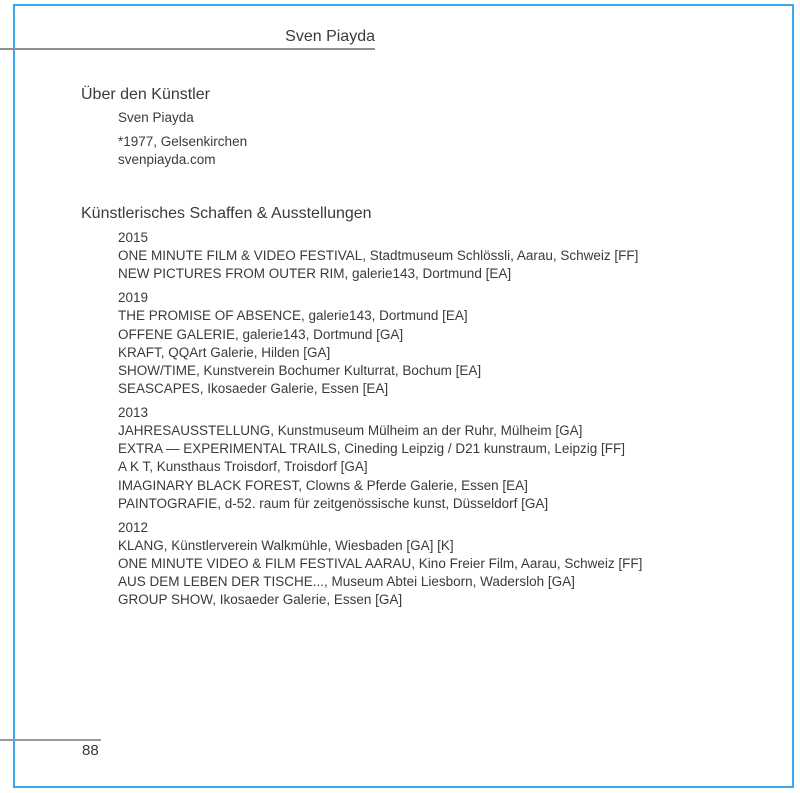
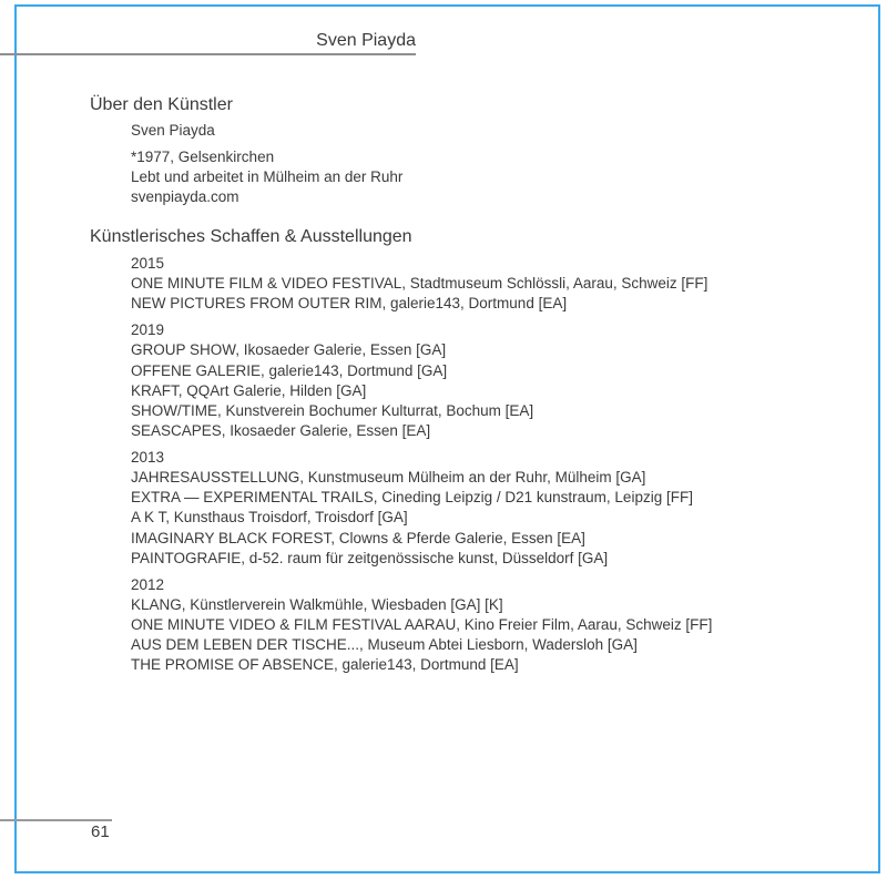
  Sven Piayda
  Über den Künstler
  Sven Piayda
  *1977, Gelsenkirchen
+ Lebt und arbeitet in Mülheim an der Ruhr
  svenpiayda.com
  Künstlerisches Schaffen & Ausstellungen
  2015
  ONE MINUTE FILM & VIDEO FESTIVAL, Stadtmuseum Schlössli, Aarau, Schweiz [FF]
  NEW PICTURES FROM OUTER RIM, galerie143, Dortmund [EA]
  2019
- THE PROMISE OF ABSENCE, galerie143, Dortmund [EA]
+ GROUP SHOW, Ikosaeder Galerie, Essen [GA]
  OFFENE GALERIE, galerie143, Dortmund [GA]
  KRAFT, QQArt Galerie, Hilden [GA]
  SHOW/TIME, Kunstverein Bochumer Kulturrat, Bochum [EA]
  SEASCAPES, Ikosaeder Galerie, Essen [EA]
  2013
  JAHRESAUSSTELLUNG, Kunstmuseum Mülheim an der Ruhr, Mülheim [GA]
  EXTRA — EXPERIMENTAL TRAILS, Cineding Leipzig / D21 kunstraum, Leipzig [FF]
  A K T, Kunsthaus Troisdorf, Troisdorf [GA]
  IMAGINARY BLACK FOREST, Clowns & Pferde Galerie, Essen [EA]
  PAINTOGRAFIE, d-52. raum für zeitgenössische kunst, Düsseldorf [GA]
  2012
  KLANG, Künstlerverein Walkmühle, Wiesbaden [GA] [K]
  ONE MINUTE VIDEO & FILM FESTIVAL AARAU, Kino Freier Film, Aarau, Schweiz [FF]
  AUS DEM LEBEN DER TISCHE..., Museum Abtei Liesborn, Wadersloh [GA]
- GROUP SHOW, Ikosaeder Galerie, Essen [GA]
+ THE PROMISE OF ABSENCE, galerie143, Dortmund [EA]
- 88
+ 61
